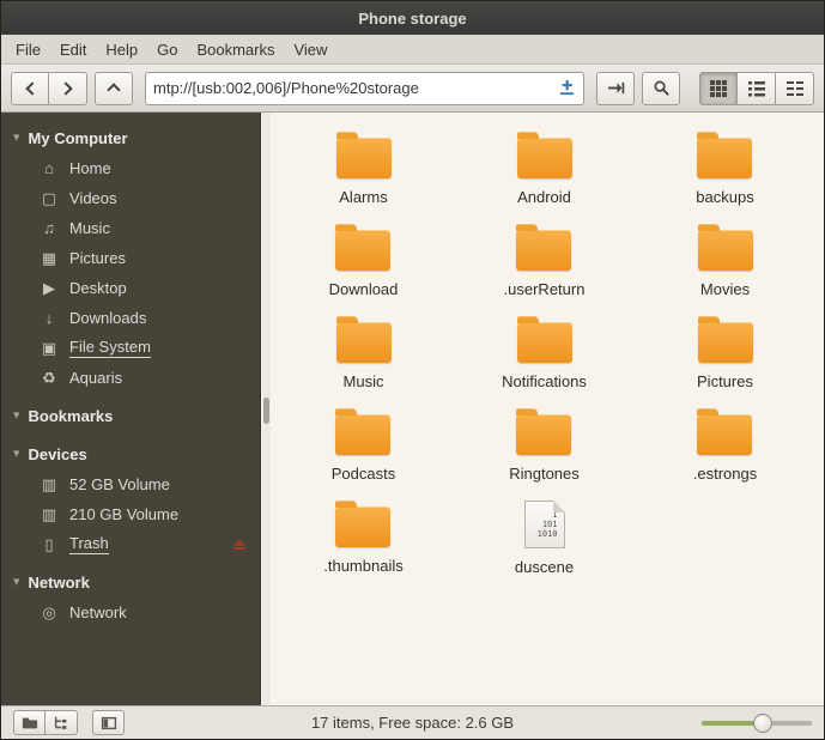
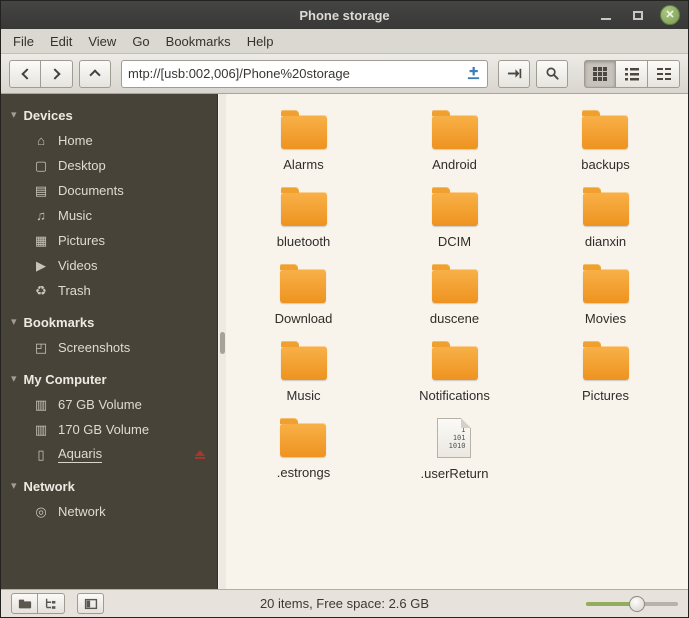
  Phone storage
+ ✕
  File
  Edit
- Help
+ View
  Go
  Bookmarks
- View
+ Help
  mtp://[usb:002,006]/Phone%20storage
  ▾
- My Computer
+ Devices
  ⌂
  Home
  ▢
- Videos
+ Desktop
+ ▤
+ Documents
  ♫
  Music
  ▦
  Pictures
  ▶
- Desktop
+ Videos
- ↓
- Downloads
- ▣
- File System
  ♻
- Aquaris
+ Trash
  ▾
  Bookmarks
+ ◰
+ Screenshots
  ▾
- Devices
+ My Computer
  ▥
- 52 GB Volume
+ 67 GB Volume
  ▥
- 210 GB Volume
+ 170 GB Volume
  ▯
- Trash
+ Aquaris
  ▾
  Network
  ◎
  Network
  Alarms
  Android
  backups
+ bluetooth
+ DCIM
+ dianxin
  Download
- .userReturn
+ duscene
  Movies
  Music
  Notifications
  Pictures
- Podcasts
- Ringtones
  .estrongs
- .thumbnails
  1
  101
  1010
- duscene
+ .userReturn
- 17 items, Free space: 2.6 GB
+ 20 items, Free space: 2.6 GB
